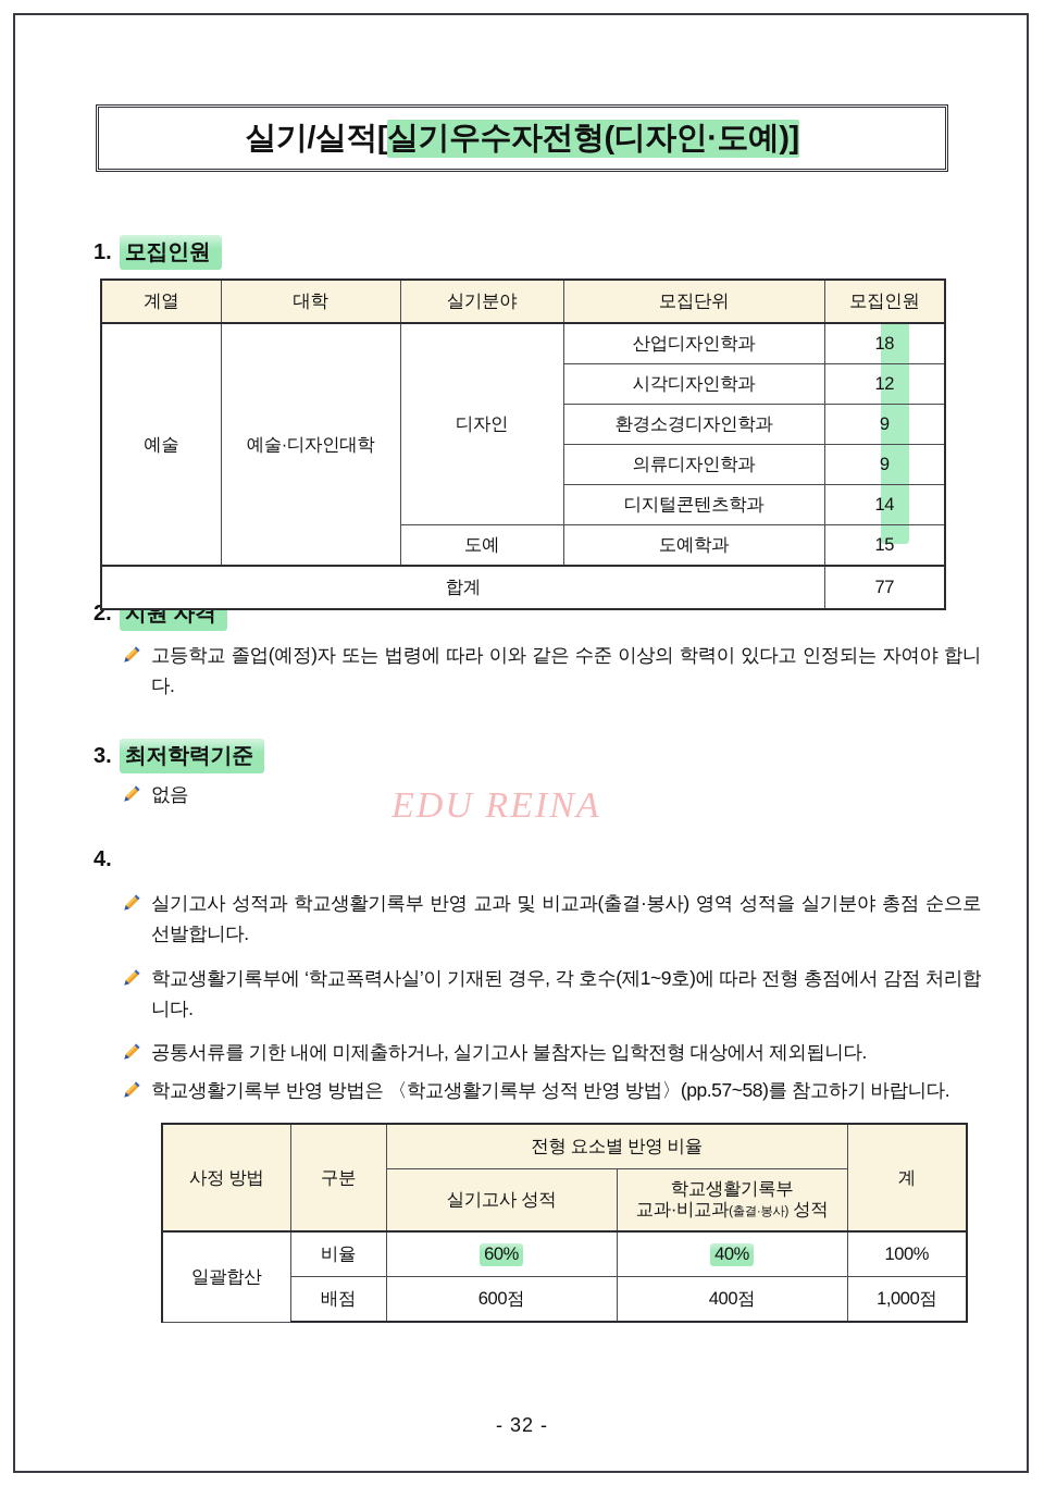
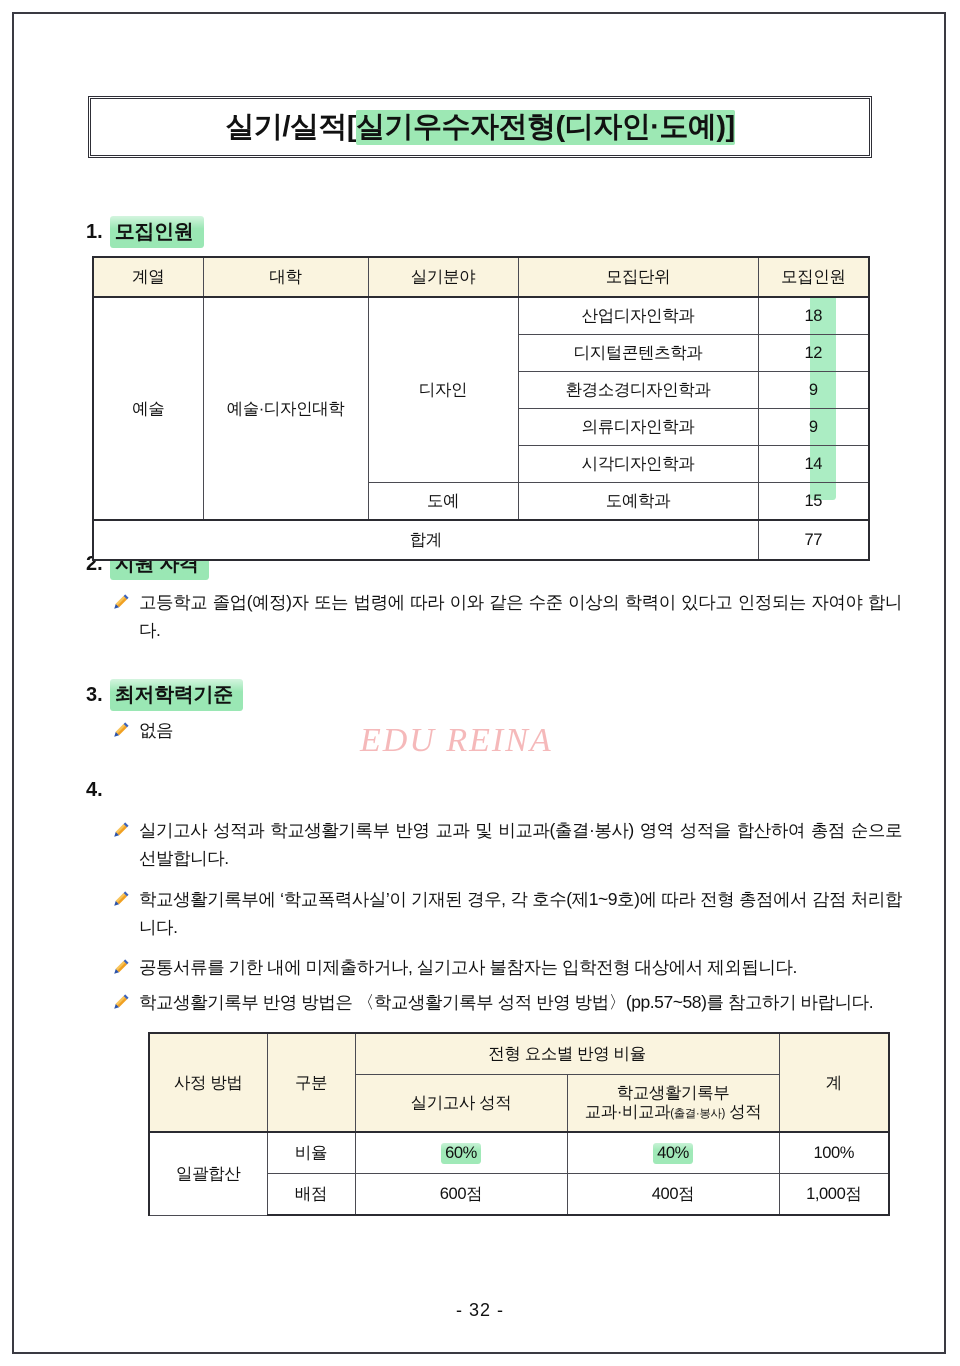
  실기/실적[실기우수자전형(디자인·도예)]
  1.
  모집인원
  계열	대학	실기분야	모집단위	모집인원
  예술	예술·디자인대학	디자인	산업디자인학과	18
- 시각디자인학과	12
+ 디지털콘텐츠학과	12
  환경소경디자인학과	9
  의류디자인학과	9
- 디지털콘텐츠학과	14
+ 시각디자인학과	14
  도예	도예학과	15
  합계	77
  2.
  지원 자격
  고등학교 졸업(예정)자 또는 법령에 따라 이와 같은 수준 이상의 학력이 있다고 인정되는 자여야 합니다.
  3.
  최저학력기준
  없음
  EDU REINA
  4.
- 실기고사 성적과 학교생활기록부 반영 교과 및 비교과(출결·봉사) 영역 성적을 실기분야 총점 순으로 선발합니다.
+ 실기고사 성적과 학교생활기록부 반영 교과 및 비교과(출결·봉사) 영역 성적을 합산하여 총점 순으로 선발합니다.
  학교생활기록부에 ‘학교폭력사실’이 기재된 경우, 각 호수(제1~9호)에 따라 전형 총점에서 감점 처리합니다.
  공통서류를 기한 내에 미제출하거나, 실기고사 불참자는 입학전형 대상에서 제외됩니다.
  학교생활기록부 반영 방법은 〈학교생활기록부 성적 반영 방법〉(pp.57~58)를 참고하기 바랍니다.
  사정 방법	구분	전형 요소별 반영 비율	계
  실기고사 성적	학교생활기록부 교과·비교과(출결·봉사) 성적
  일괄합산	비율	60%	40%	100%
  배점	600점	400점	1,000점
  - 32 -
